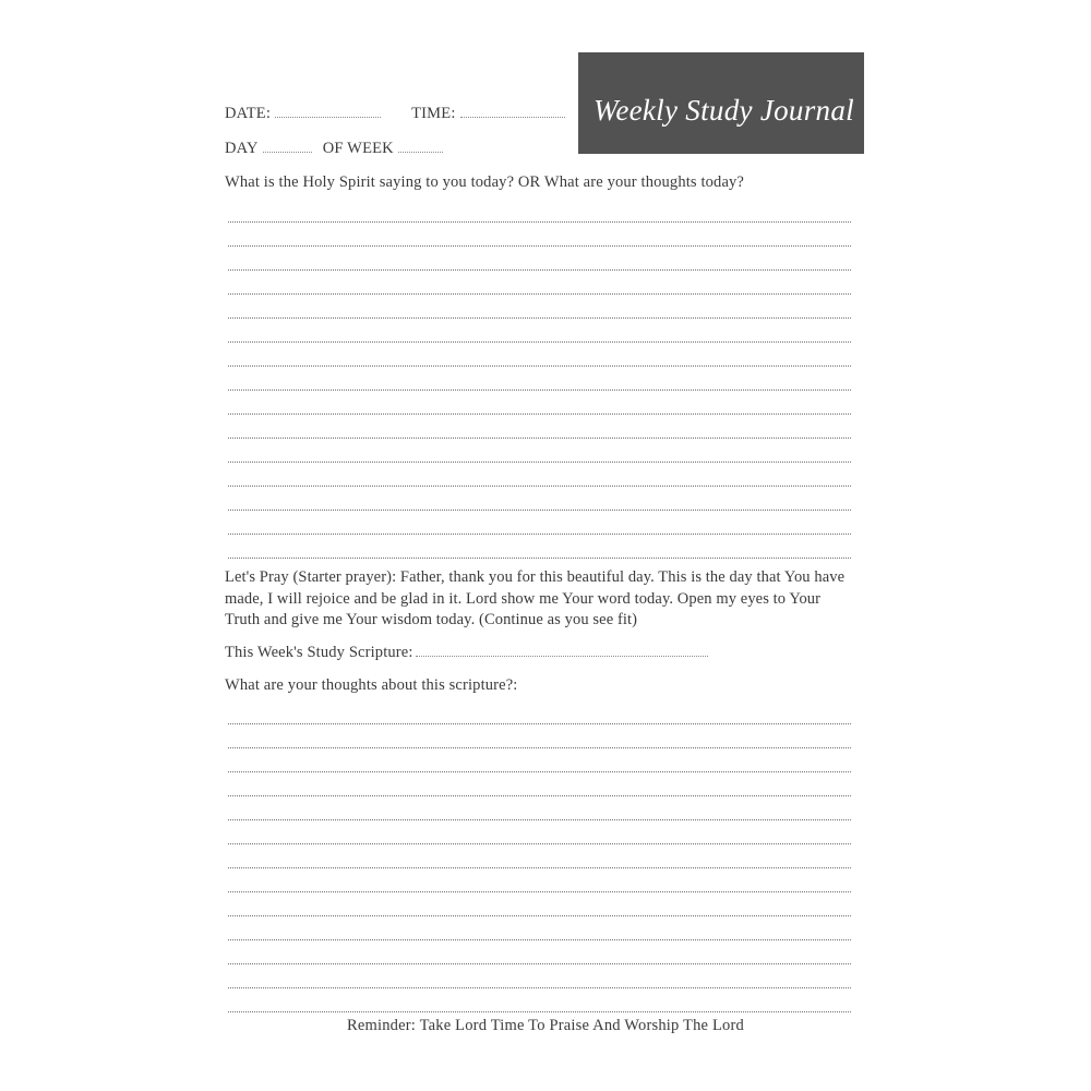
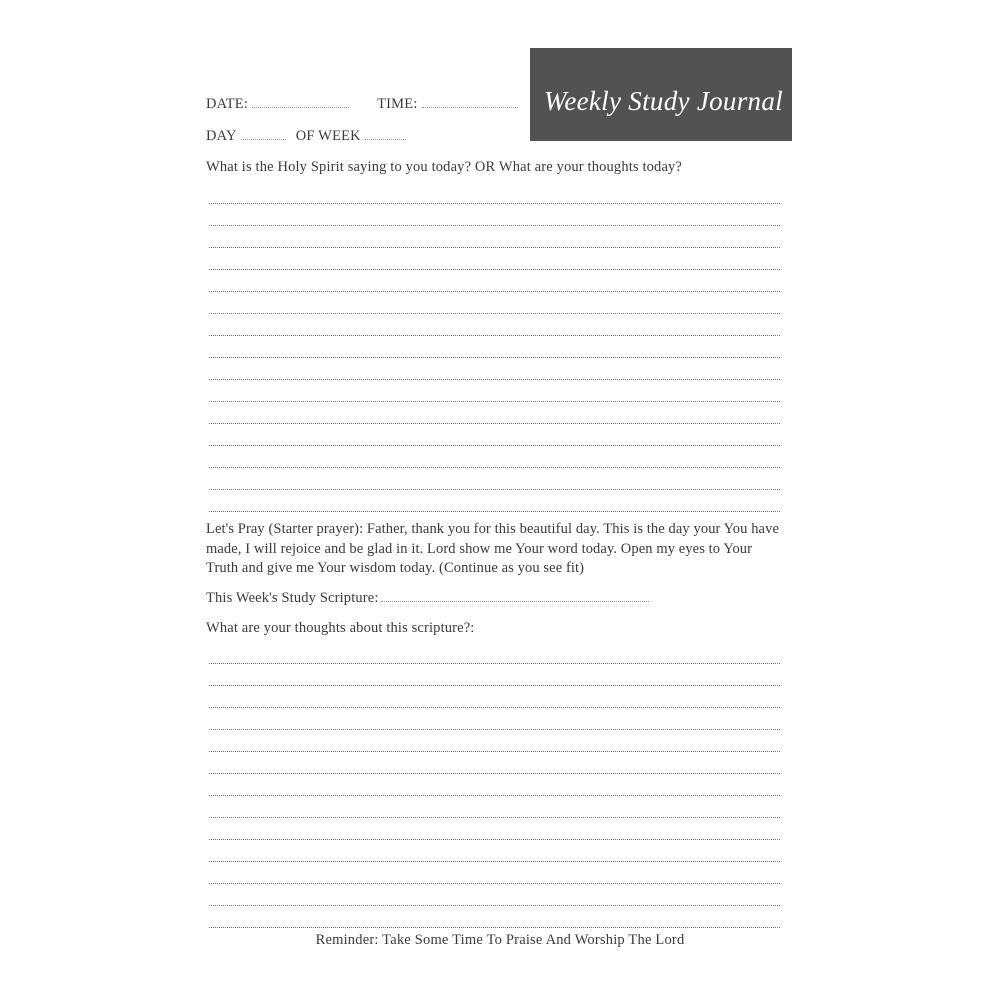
  Weekly Study Journal
  DATE:
  TIME:
  DAY
  OF WEEK
  What is the Holy Spirit saying to you today? OR What are your thoughts today?
- Let's Pray (Starter prayer): Father, thank you for this beautiful day. This is the day that You have made, I will rejoice and be glad in it. Lord show me Your word today. Open my eyes to Your Truth and give me Your wisdom today. (Continue as you see fit)
+ Let's Pray (Starter prayer): Father, thank you for this beautiful day. This is the day your You have made, I will rejoice and be glad in it. Lord show me Your word today. Open my eyes to Your Truth and give me Your wisdom today. (Continue as you see fit)
  This Week's Study Scripture:
  What are your thoughts about this scripture?:
- Reminder: Take Lord Time To Praise And Worship The Lord
+ Reminder: Take Some Time To Praise And Worship The Lord
